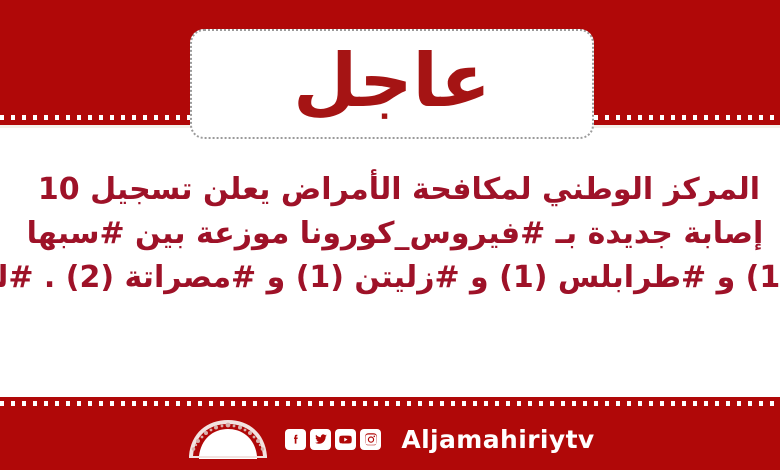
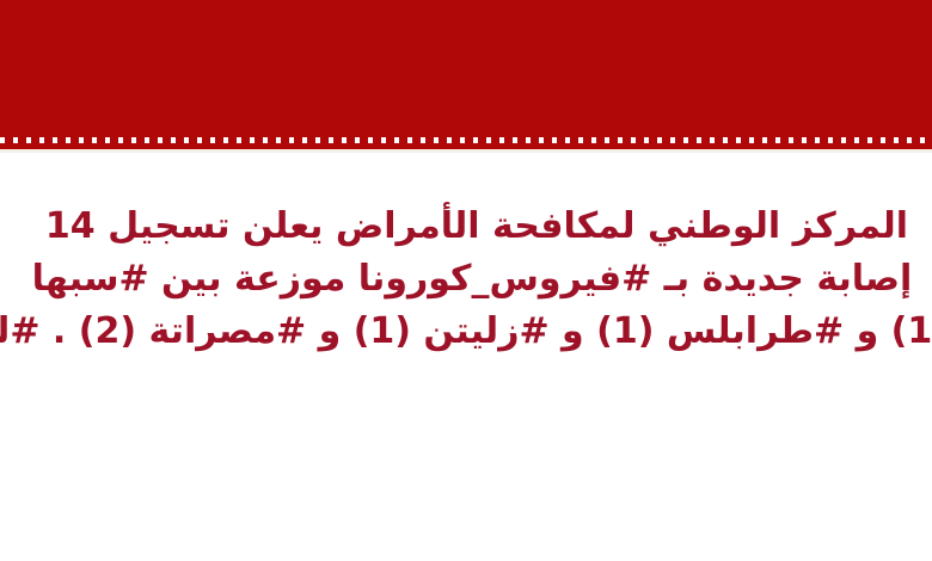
- عاجل
- المركز الوطني لمكافحة الأمراض يعلن تسجيل 10
+ المركز الوطني لمكافحة الأمراض يعلن تسجيل 14
  إصابة جديدة بـ #فيروس_كورونا موزعة بين #سبها
  1) و #طرابلس (1) و #زليتن (1) و #مصراتة (2) . #ل
- Aljamahiriytv
